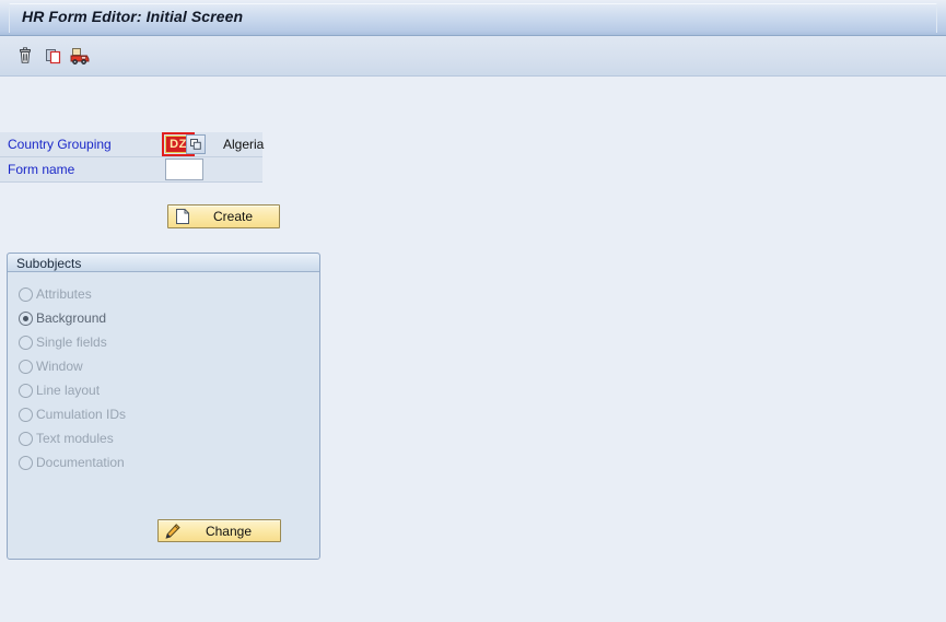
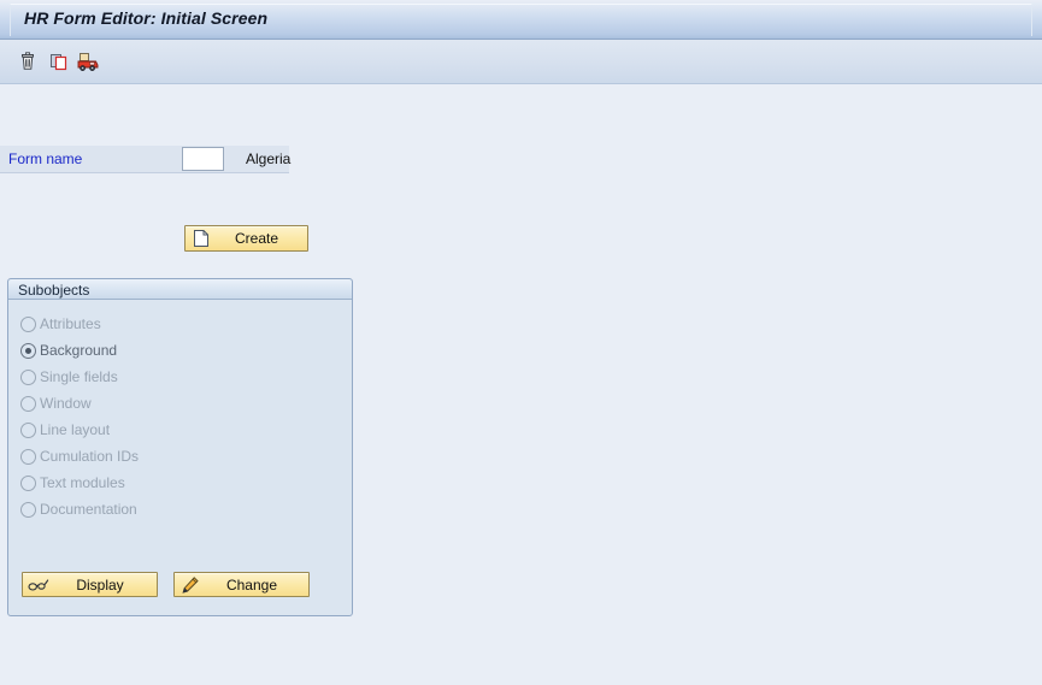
  HR Form Editor: Initial Screen
- Country Grouping
- DZ
  Form name
  Algeria
  Create
  Subobjects
  Attributes
  Background
  Single fields
  Window
  Line layout
  Cumulation IDs
  Text modules
  Documentation
+ Display
  Change
